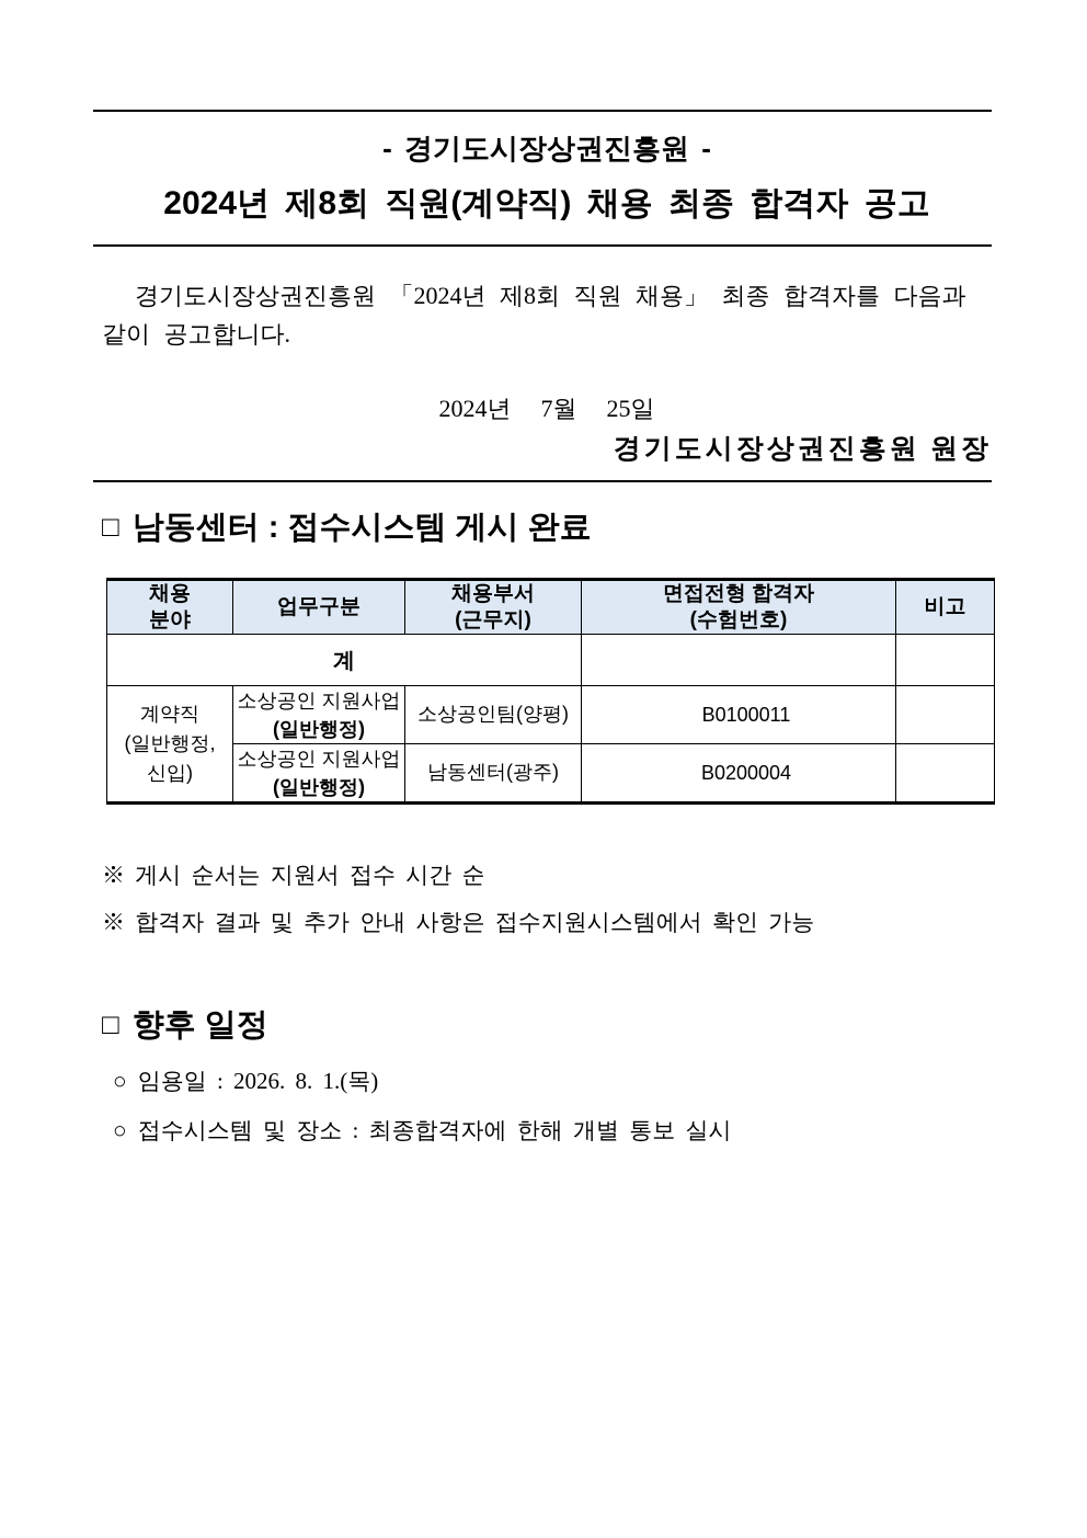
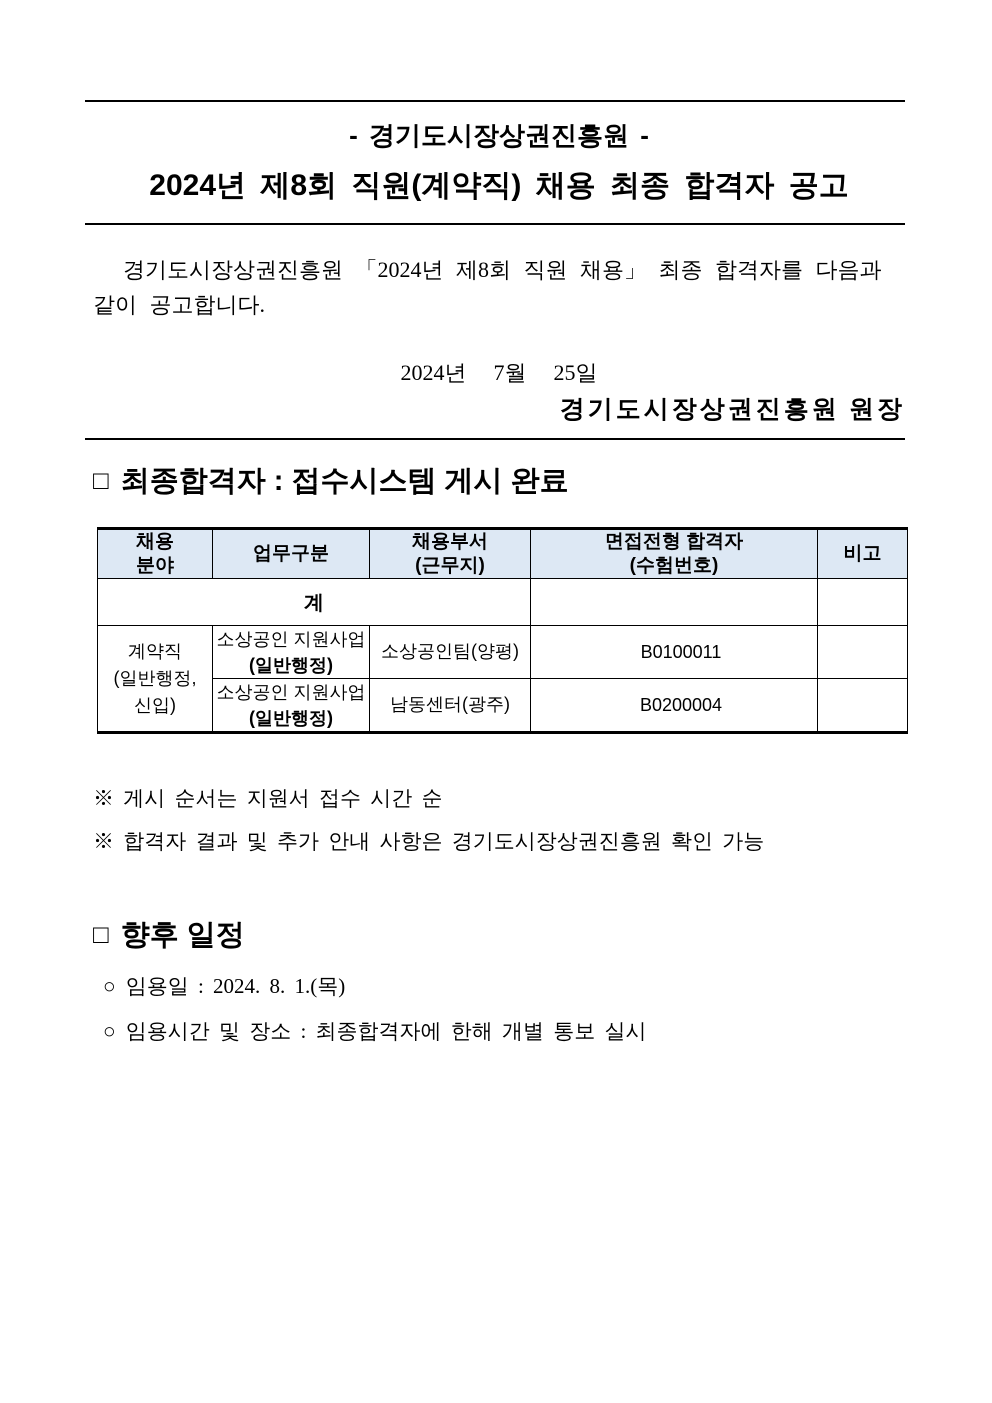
  - 경기도시장상권진흥원 -
  2024년 제8회 직원(계약직) 채용 최종 합격자 공고
  경기도시장상권진흥원 「2024년 제8회 직원 채용」 최종 합격자를 다음과
  같이 공고합니다.
  2024년 7월 25일
  경기도시장상권진흥원 원장
- □ 남동센터 : 접수시스템 게시 완료
+ □ 최종합격자 : 접수시스템 게시 완료
  채용 분야	업무구분	채용부서 (근무지)	면접전형 합격자 (수험번호)	비고
  계
  계약직 (일반행정, 신입)	소상공인 지원사업 (일반행정)	소상공인팀(양평)	B0100011
  소상공인 지원사업 (일반행정)	남동센터(광주)	B0200004
  ※ 게시 순서는 지원서 접수 시간 순
- ※ 합격자 결과 및 추가 안내 사항은 접수지원시스템에서 확인 가능
+ ※ 합격자 결과 및 추가 안내 사항은 경기도시장상권진흥원 확인 가능
  □ 향후 일정
- ○ 임용일 : 2026. 8. 1.(목)
+ ○ 임용일 : 2024. 8. 1.(목)
- ○ 접수시스템 및 장소 : 최종합격자에 한해 개별 통보 실시
+ ○ 임용시간 및 장소 : 최종합격자에 한해 개별 통보 실시
